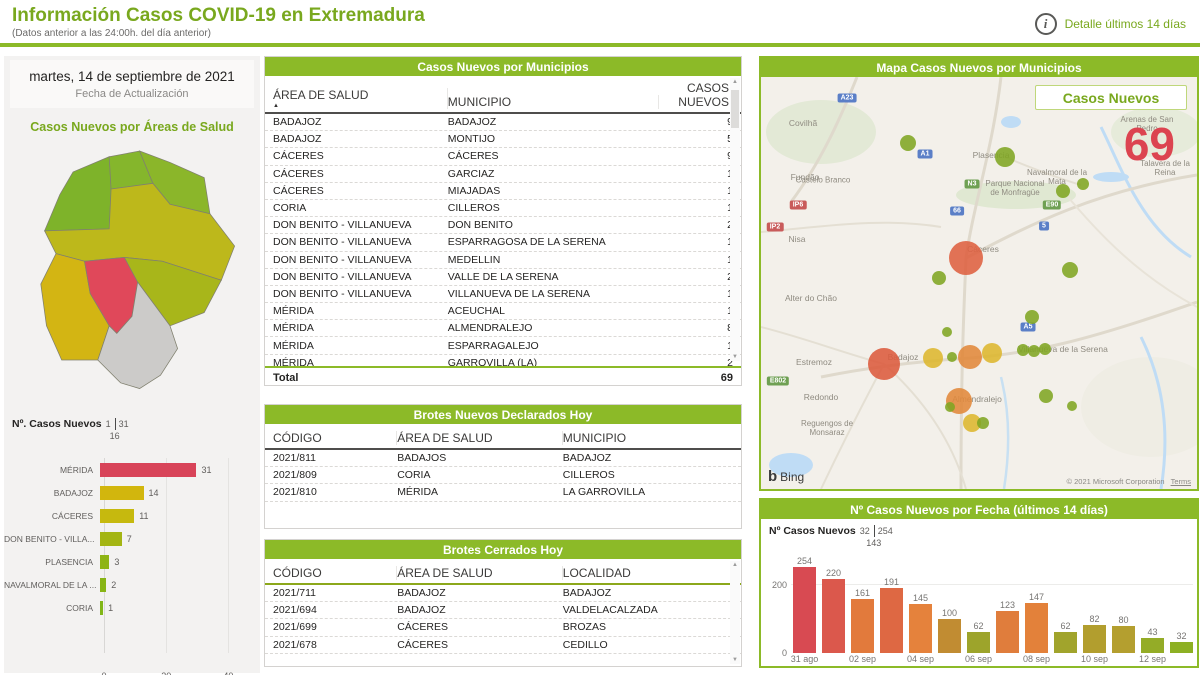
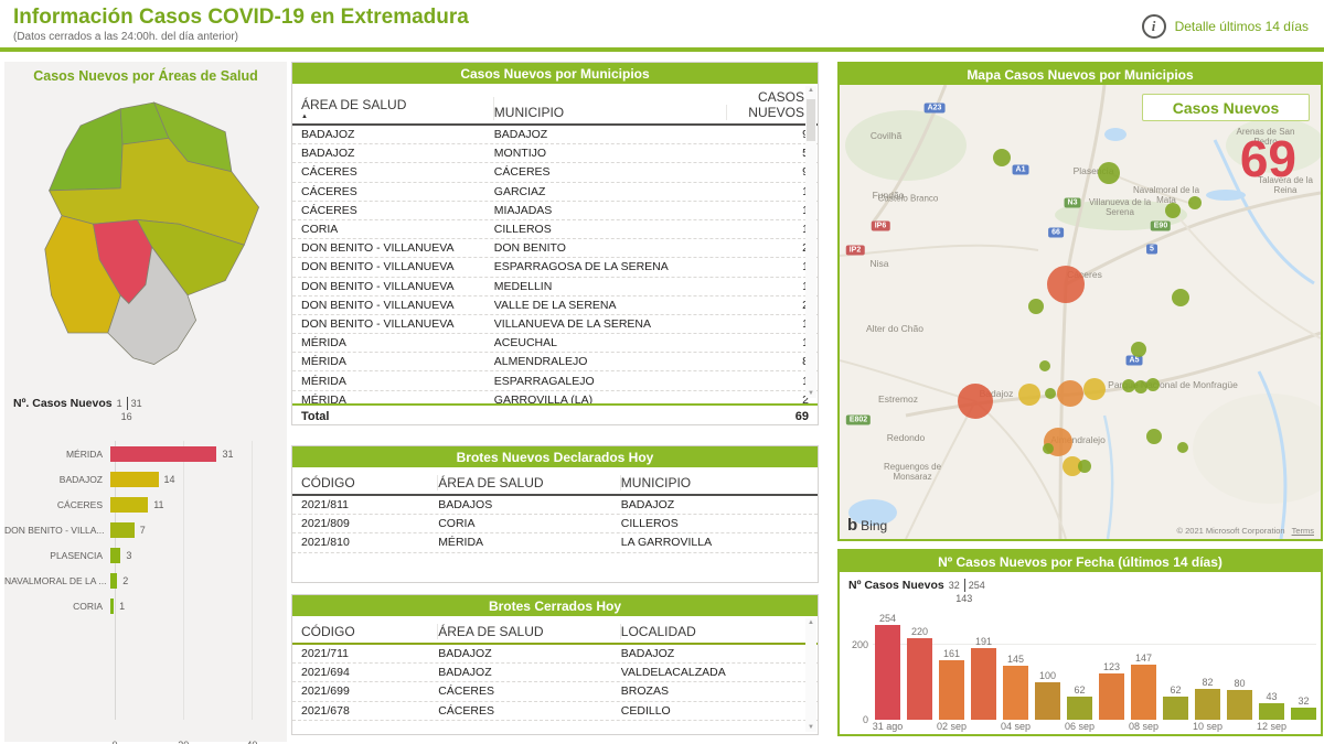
  Información Casos COVID-19 en Extremadura
- (Datos anterior a las 24:00h. del día anterior)
+ (Datos cerrados a las 24:00h. del día anterior)
  i
  Detalle últimos 14 días
- martes, 14 de septiembre de 2021
- Fecha de Actualización
  Casos Nuevos por Áreas de Salud
  Nº. Casos Nuevos
  1
  16
  31
  MÉRIDA
  31
  BADAJOZ
  14
  CÁCERES
  11
  DON BENITO - VILLA...
  7
  PLASENCIA
  3
  NAVALMORAL DE LA ...
  2
  CORIA
  1
  Casos Nuevos por Municipios
  ÁREA DE SALUD
  MUNICIPIO
  CASOS NUEVOS
  BADAJOZ
  BADAJOZ
  BADAJOZ
  MONTIJO
  CÁCERES
  CÁCERES
  CÁCERES
  GARCIAZ
  CÁCERES
  MIAJADAS
  CORIA
  CILLEROS
  DON BENITO - VILLANUEVA
  DON BENITO
  DON BENITO - VILLANUEVA
  ESPARRAGOSA DE LA SERENA
  DON BENITO - VILLANUEVA
  MEDELLIN
  DON BENITO - VILLANUEVA
  VALLE DE LA SERENA
  DON BENITO - VILLANUEVA
  VILLANUEVA DE LA SERENA
  MÉRIDA
  ACEUCHAL
  MÉRIDA
  ALMENDRALEJO
  MÉRIDA
  ESPARRAGALEJO
  MÉRIDA
  GARROVILLA (LA)
  2
  Total
  69
  Brotes Nuevos Declarados Hoy
  CÓDIGO
  ÁREA DE SALUD
  MUNICIPIO
  2021/811
  BADAJOS
  BADAJOZ
  2021/809
  CORIA
  CILLEROS
  2021/810
  MÉRIDA
  LA GARROVILLA
  Brotes Cerrados Hoy
  CÓDIGO
  ÁREA DE SALUD
  LOCALIDAD
  2021/711
  BADAJOZ
  BADAJOZ
  2021/694
  BADAJOZ
  VALDELACALZADA
  2021/699
  CÁCERES
  BROZAS
  2021/678
  CÁCERES
  CEDILLO
  Mapa Casos Nuevos por Municipios
  Covilhã
  Fundão
  Castelo Branco
  Nisa
  Alter do Chão
  Estremoz
  Redondo
  Reguengos de Monsaraz
  Plasencia
- Parque Nacional de Monfragüe
+ Villanueva de la Serena
  Navalmoral de la Mata
  Arenas de San Pedro
  Talavera de la Reina
  Cáceres
  Badajoz
  Almendralejo
- Villanueva de la Serena
+ Parque Nacional de Monfragüe
  Casos Nuevos
  69
  b
  Bing
  © 2021 Microsoft Corporation Terms
  Nº Casos Nuevos por Fecha (últimos 14 días)
  Nº Casos Nuevos
  32
  143
  254
  0
  200
  254
  31 ago
  220
  161
  02 sep
  191
  145
  04 sep
  100
  62
  06 sep
  123
  147
  08 sep
  62
  82
  10 sep
  80
  43
  12 sep
  32
